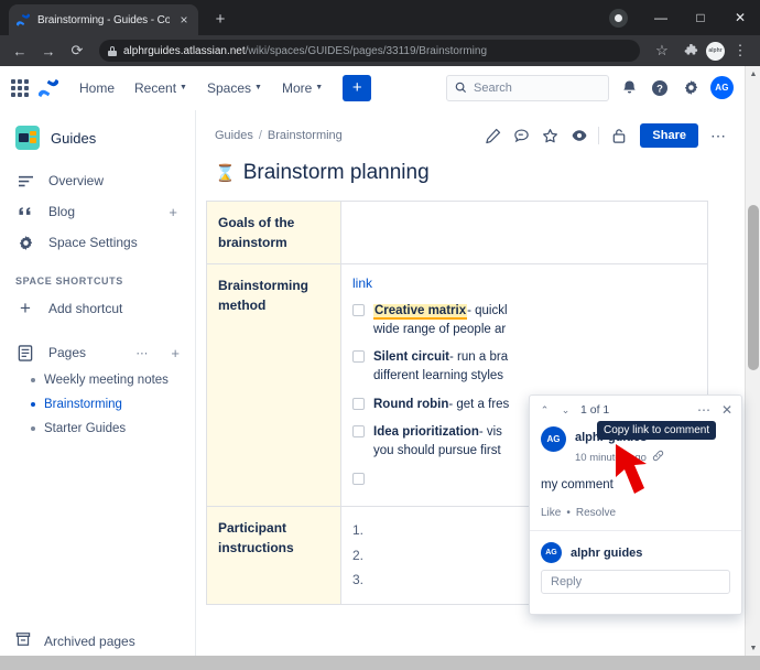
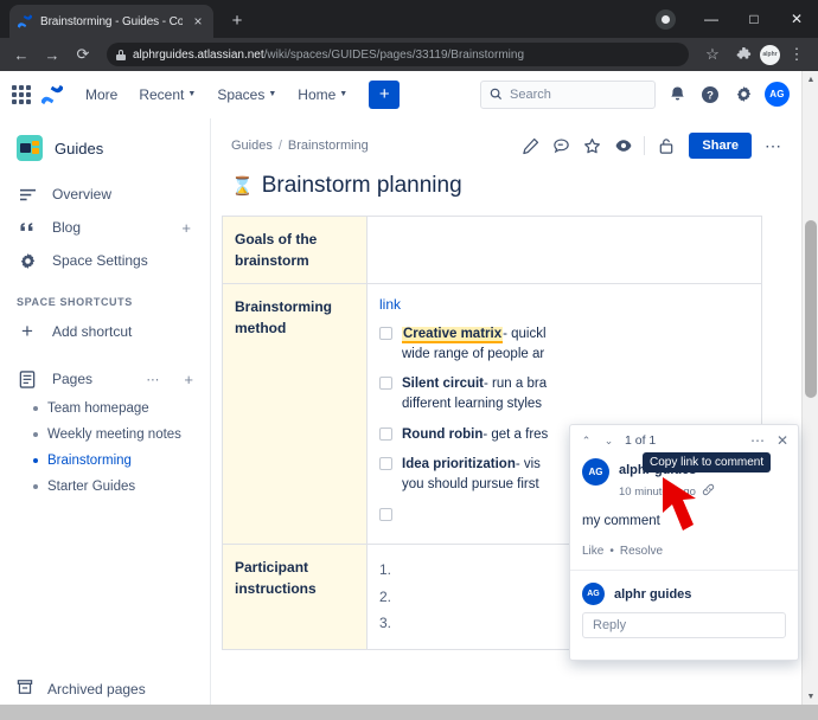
  Brainstorming - Guides - Co
  ×
  +
  —
  □
  ✕
  ←
  →
  ⟳
  alphrguides.atlassian.net/wiki/spaces/GUIDES/pages/33119/Brainstorming
  ☆
  ⋮
- Home
+ More
  Recent
  Spaces
- More
+ Home
  +
  Search
  ?
  AG
  Guides
  Overview
  Blog
  +
  Space Settings
  SPACE SHORTCUTS
  +
  Add shortcut
  Pages
  ⋯
  +
+ Team homepage
  Weekly meeting notes
  Brainstorming
  Starter Guides
  Archived pages
  Guides
  /
  Brainstorming
  Share
  ⋯
  ⌛
  Brainstorm planning
  Goals of the brainstorm
  Brainstorming method	link Creative matrix- quicklwide range of people ar Silent circuit- run a bradifferent learning styles Round robin- get a fres Idea prioritization- visyou should pursue first
  Participant instructions	1. 2. 3.
  ⌃
  ⌄
  1 of 1
  ⋯
  ✕
  AG
  10 minutgo
  my comment
  Like
  •
  Resolve
  alphr guides
  Reply
  Copy link to comment
